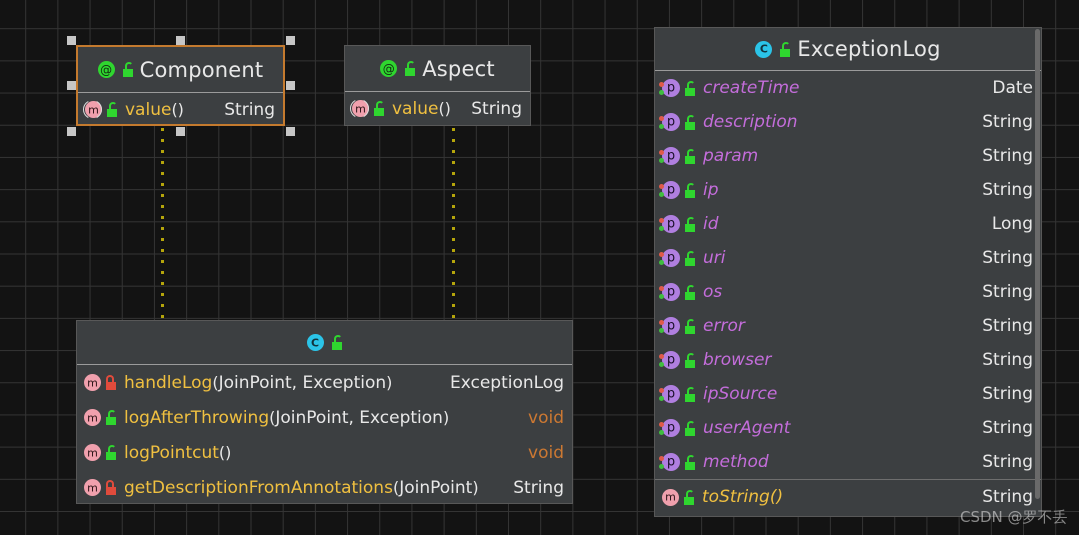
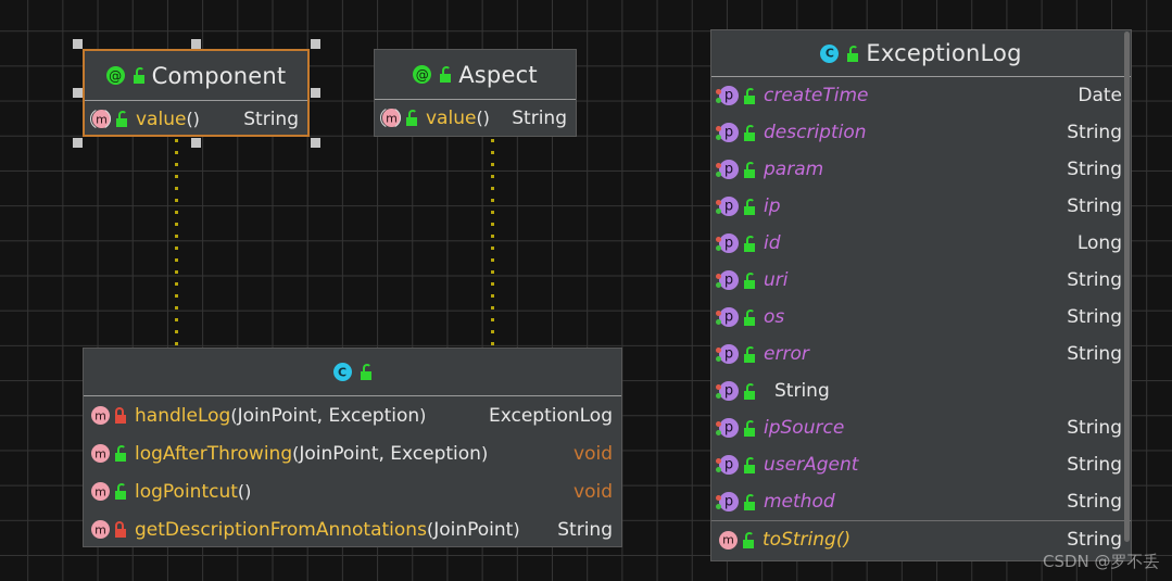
  Component
  value()
  String
  Aspect
  value()
  String
  handleLog(JoinPoint, Exception)
  ExceptionLog
  logAfterThrowing(JoinPoint, Exception)
  void
  logPointcut()
  void
  getDescriptionFromAnnotations(JoinPoint)
  String
  ExceptionLog
  createTime
  Date
  description
  String
  param
  String
  ip
  String
  id
  Long
  uri
  String
  os
  String
  error
  String
- browser
  String
  ipSource
  String
  userAgent
  String
  method
  String
  toString()
  String
  CSDN @罗不丢
